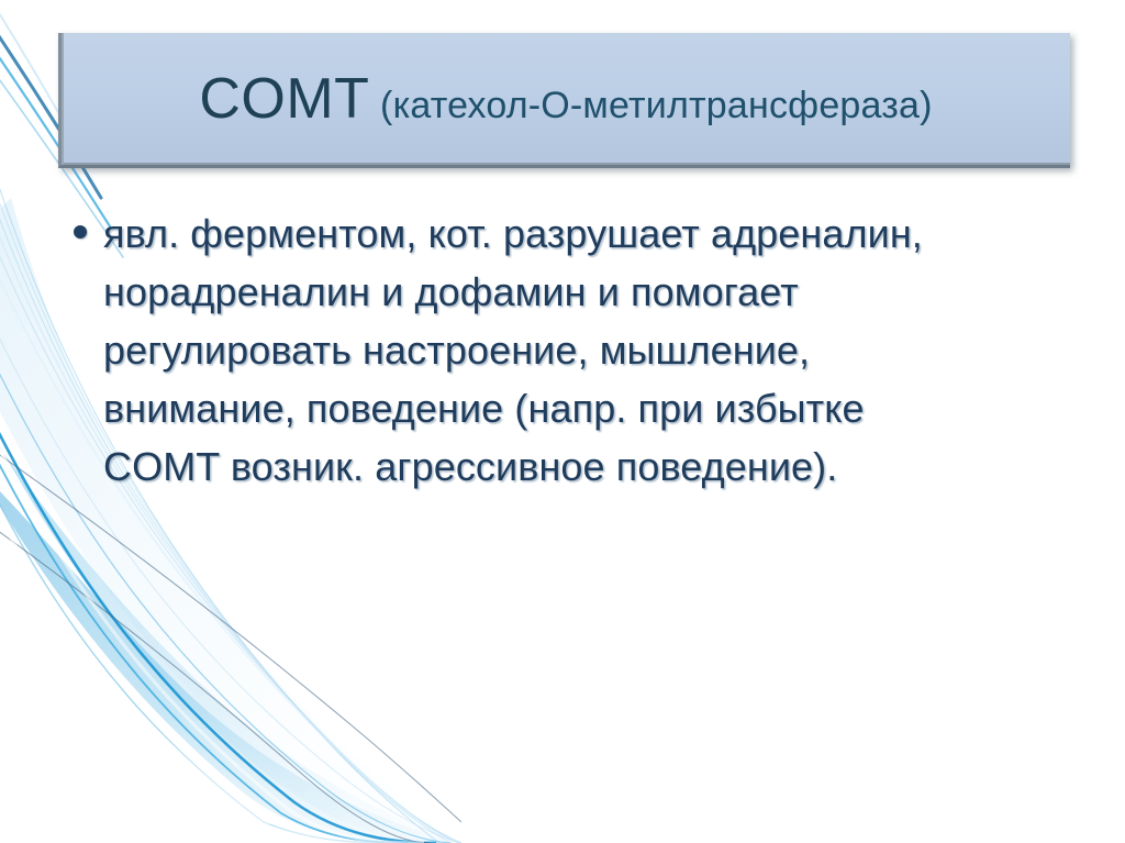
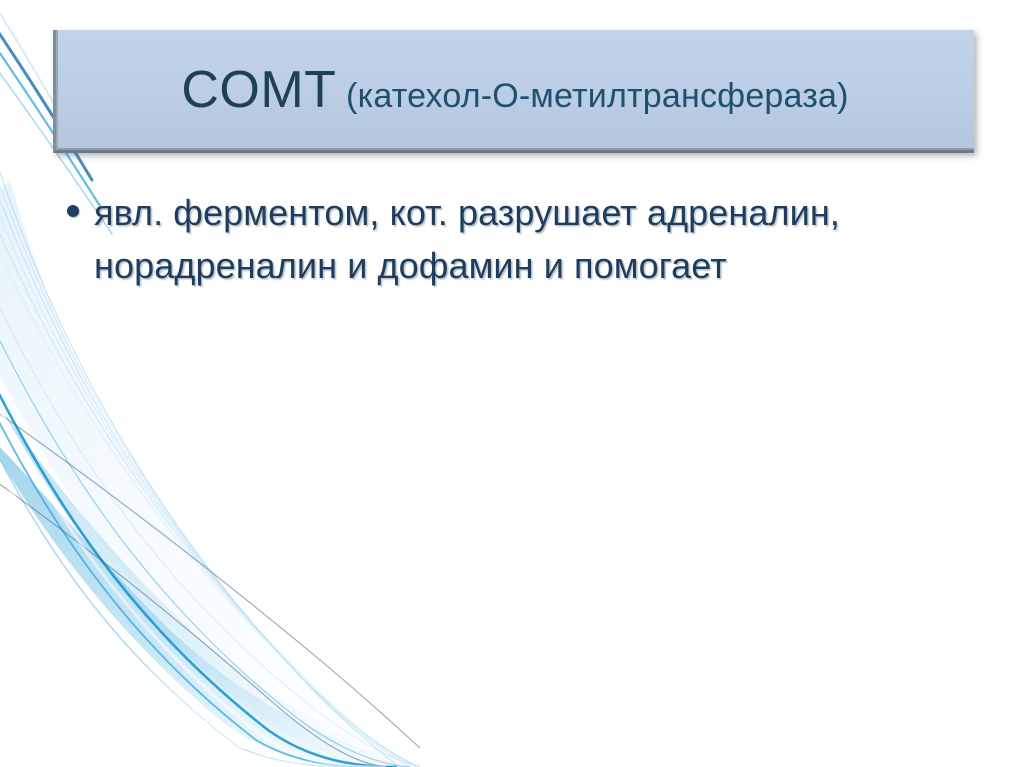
  COMT (катехол-О-метилтрансфераза)
  явл. ферментом, кот. разрушает адреналин,
  норадреналин и дофамин и помогает
- регулировать настроение, мышление,
- внимание, поведение (напр. при избытке
- COMT возник. агрессивное поведение).
